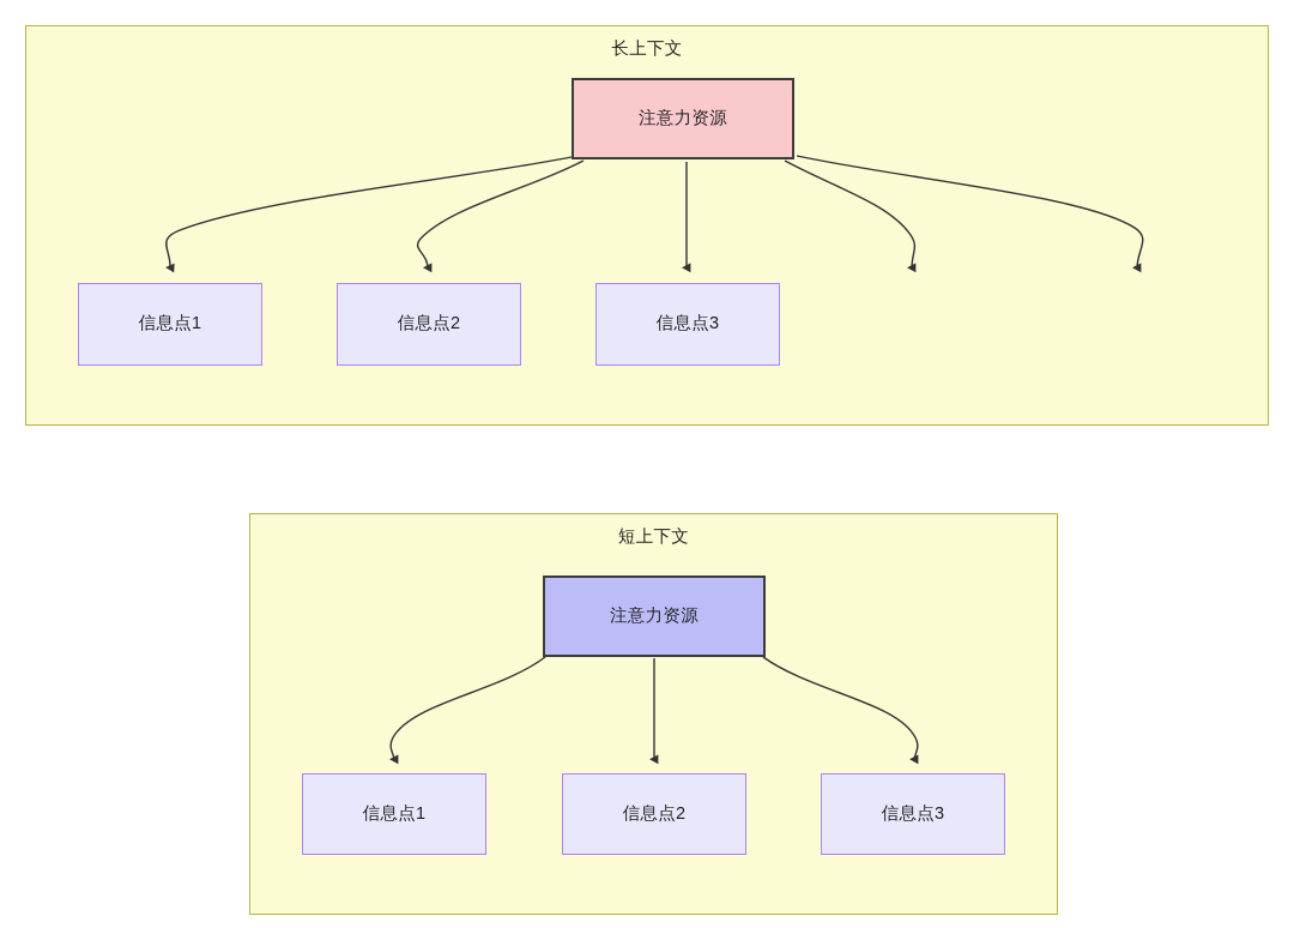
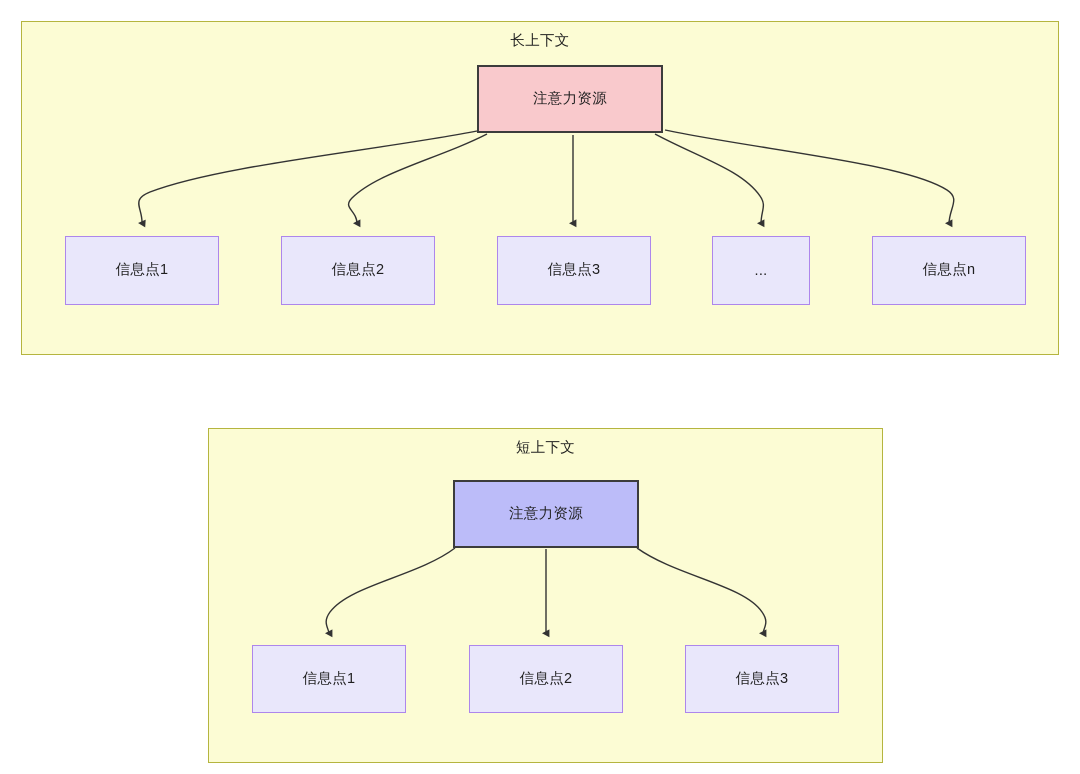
  长上下文
  短上下文
  注意力资源
  信息点1
  信息点2
  信息点3
+ ...
+ 信息点n
  注意力资源
  信息点1
  信息点2
  信息点3
